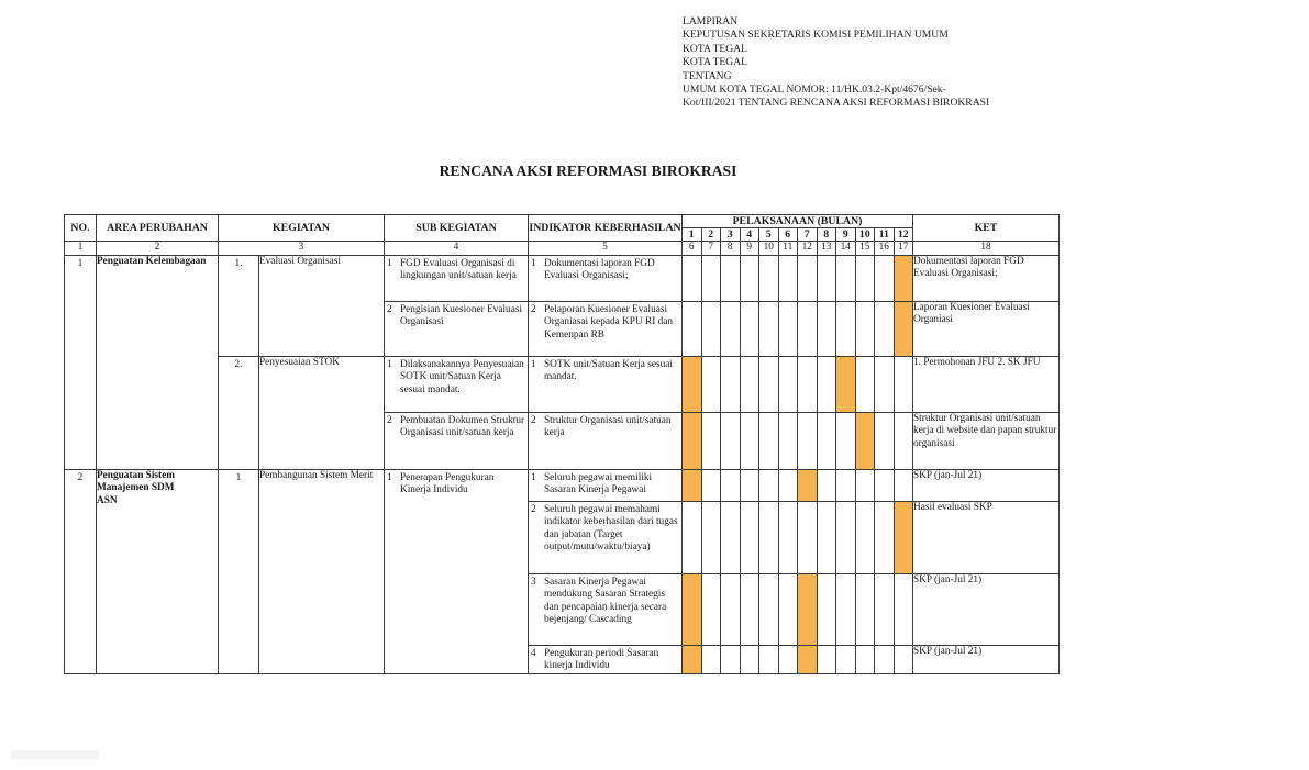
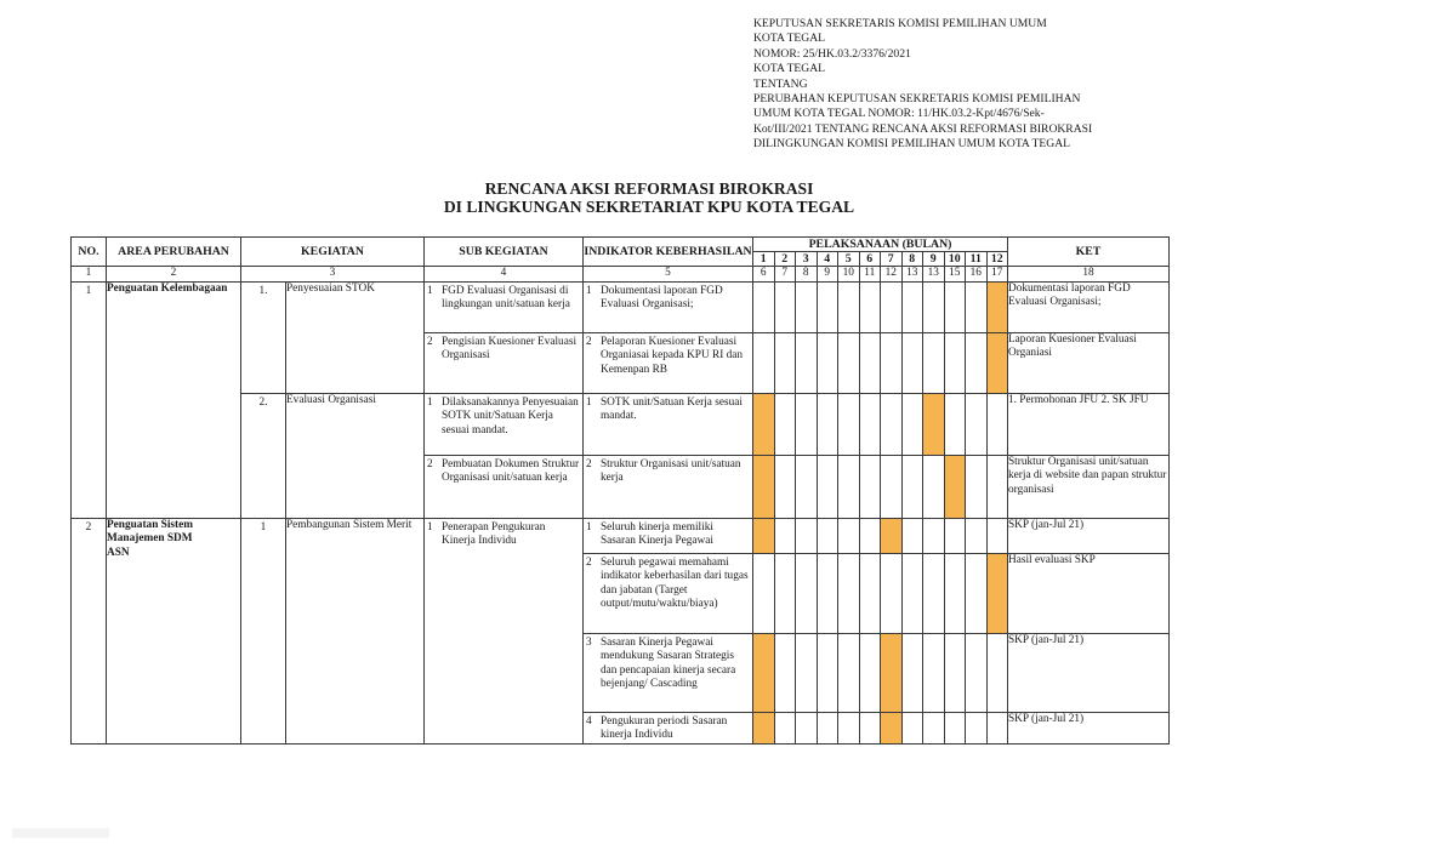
- LAMPIRAN
  KEPUTUSAN SEKRETARIS KOMISI PEMILIHAN UMUM
  KOTA TEGAL
+ NOMOR: 25/HK.03.2/3376/2021
  KOTA TEGAL
  TENTANG
+ PERUBAHAN KEPUTUSAN SEKRETARIS KOMISI PEMILIHAN
  UMUM KOTA TEGAL NOMOR: 11/HK.03.2-Kpt/4676/Sek-
  Kot/III/2021 TENTANG RENCANA AKSI REFORMASI BIROKRASI
+ DILINGKUNGAN KOMISI PEMILIHAN UMUM KOTA TEGAL
  RENCANA AKSI REFORMASI BIROKRASI
+ DI LINGKUNGAN SEKRETARIAT KPU KOTA TEGAL
  NO.	AREA PERUBAHAN	KEGIATAN	SUB KEGIATAN	INDIKATOR KEBERHASILAN	PELAKSANAAN (BULAN)	KET
  1	2	3	4	5	6	7	8	9	10	11	12
- 1	2	3	4	5	6	7	8	9	10	11	12	13	14	15	16	17	18
+ 1	2	3	4	5	6	7	8	9	10	11	12	13	13	15	16	17	18
- 1	Penguatan Kelembagaan	1.	Evaluasi Organisasi	1 FGD Evaluasi Organisasi di lingkungan unit/satuan kerja	1 Dokumentasi laporan FGD Evaluasi Organisasi;													Dokumentasi laporan FGD Evaluasi Organisasi;
+ 1	Penguatan Kelembagaan	1.	Penyesuaian STOK	1 FGD Evaluasi Organisasi di lingkungan unit/satuan kerja	1 Dokumentasi laporan FGD Evaluasi Organisasi;													Dokumentasi laporan FGD Evaluasi Organisasi;
  2 Pengisian Kuesioner Evaluasi Organisasi	2 Pelaporan Kuesioner Evaluasi Organiasai kepada KPU RI dan Kemenpan RB													Laporan Kuesioner Evaluasi Organiasi
- 2.	Penyesuaian STOK	1 Dilaksanakannya Penyesuaian SOTK unit/Satuan Kerja sesuai mandat.	1 SOTK unit/Satuan Kerja sesuai mandat.													1. Permohonan JFU 2. SK JFU
+ 2.	Evaluasi Organisasi	1 Dilaksanakannya Penyesuaian SOTK unit/Satuan Kerja sesuai mandat.	1 SOTK unit/Satuan Kerja sesuai mandat.													1. Permohonan JFU 2. SK JFU
  2 Pembuatan Dokumen Struktur Organisasi unit/satuan kerja	2 Struktur Organisasi unit/satuan kerja													Struktur Organisasi unit/satuan kerja di website dan papan struktur organisasi
- 2	Penguatan Sistem Manajemen SDM ASN	1	Pembangunan Sistem Merit	1 Penerapan Pengukuran Kinerja Individu	1 Seluruh pegawai memiliki Sasaran Kinerja Pegawai													SKP (jan-Jul 21)
+ 2	Penguatan Sistem Manajemen SDM ASN	1	Pembangunan Sistem Merit	1 Penerapan Pengukuran Kinerja Individu	1 Seluruh kinerja memiliki Sasaran Kinerja Pegawai													SKP (jan-Jul 21)
  2 Seluruh pegawai memahami indikator keberhasilan dari tugas dan jabatan (Target output/mutu/waktu/biaya)													Hasil evaluasi SKP
  3 Sasaran Kinerja Pegawai mendukung Sasaran Strategis dan pencapaian kinerja secara bejenjang/ Cascading													SKP (jan-Jul 21)
  4 Pengukuran periodi Sasaran kinerja Individu													SKP (jan-Jul 21)
